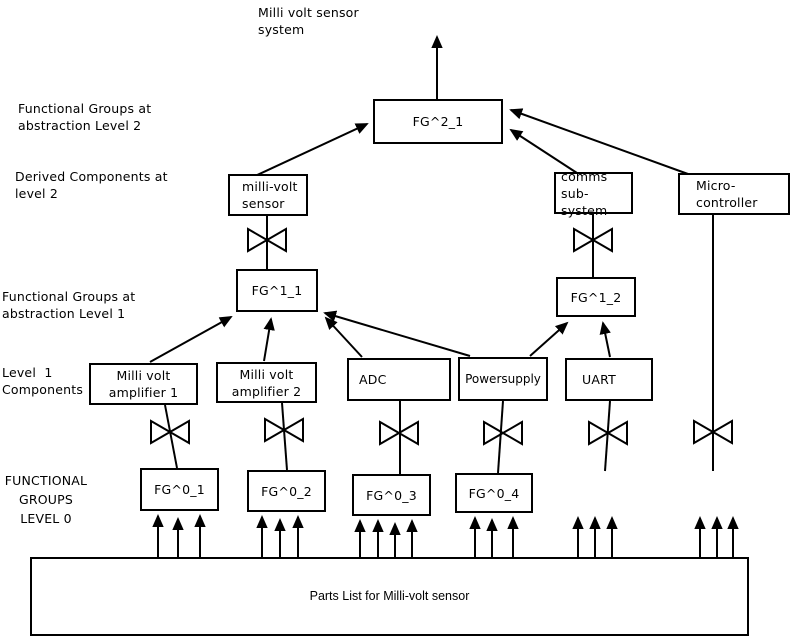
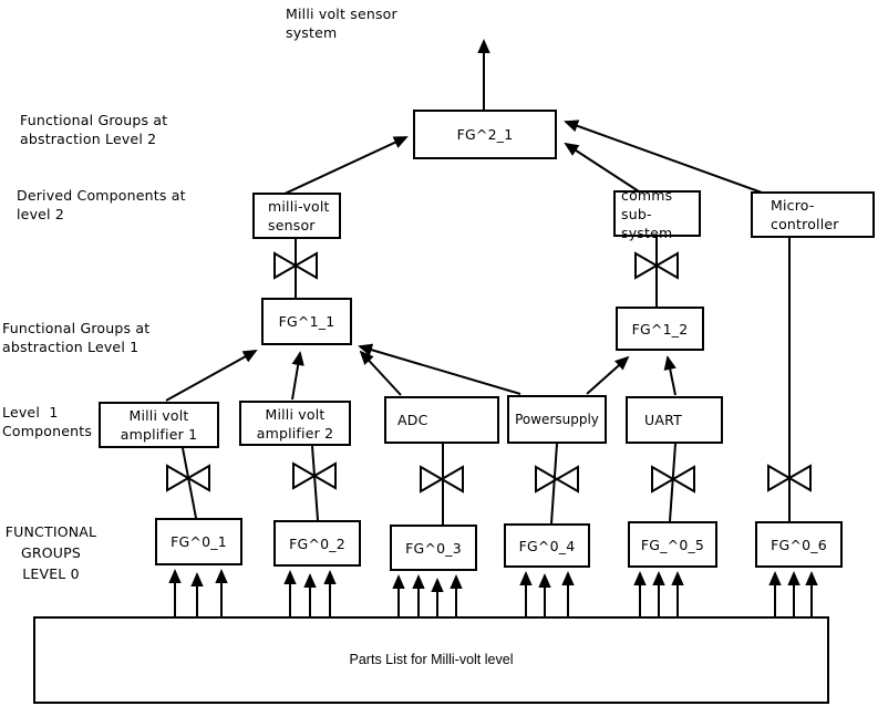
  Milli volt sensor
  system
  Functional Groups at
  abstraction Level 2
  Derived Components at
  level 2
  Functional Groups at
  abstraction Level 1
  Level 1
  Components
  FUNCTIONAL
  GROUPS
  LEVEL 0
  FG^2_1
  milli-volt
  sensor
  comms
  sub-system
  Micro-
  controller
  FG^1_1
  FG^1_2
  Milli volt
  amplifier 1
  Milli volt
  amplifier 2
  ADC
  Powersupply
  UART
  FG^0_1
  FG^0_2
  FG^0_3
  FG^0_4
+ FG_^0_5
+ FG^0_6
- Parts List for Milli-volt sensor
+ Parts List for Milli-volt level
